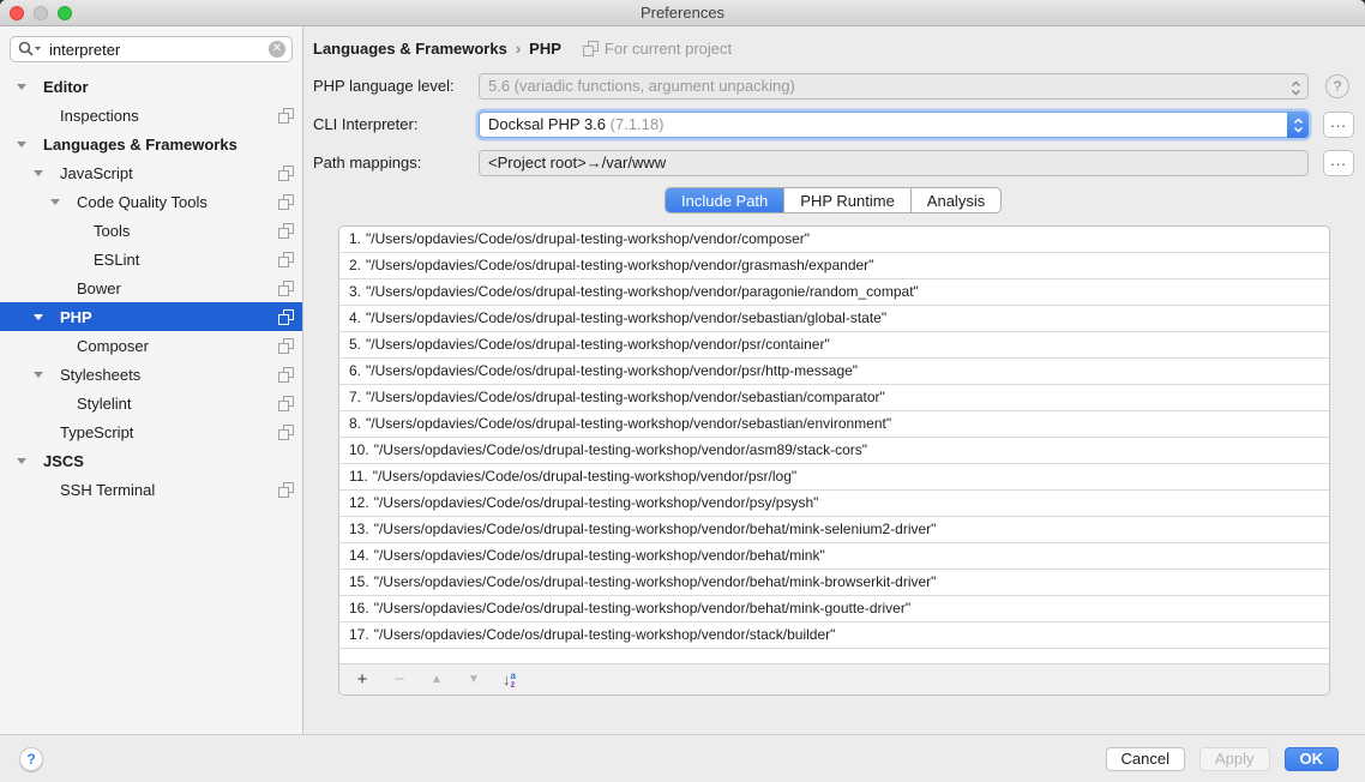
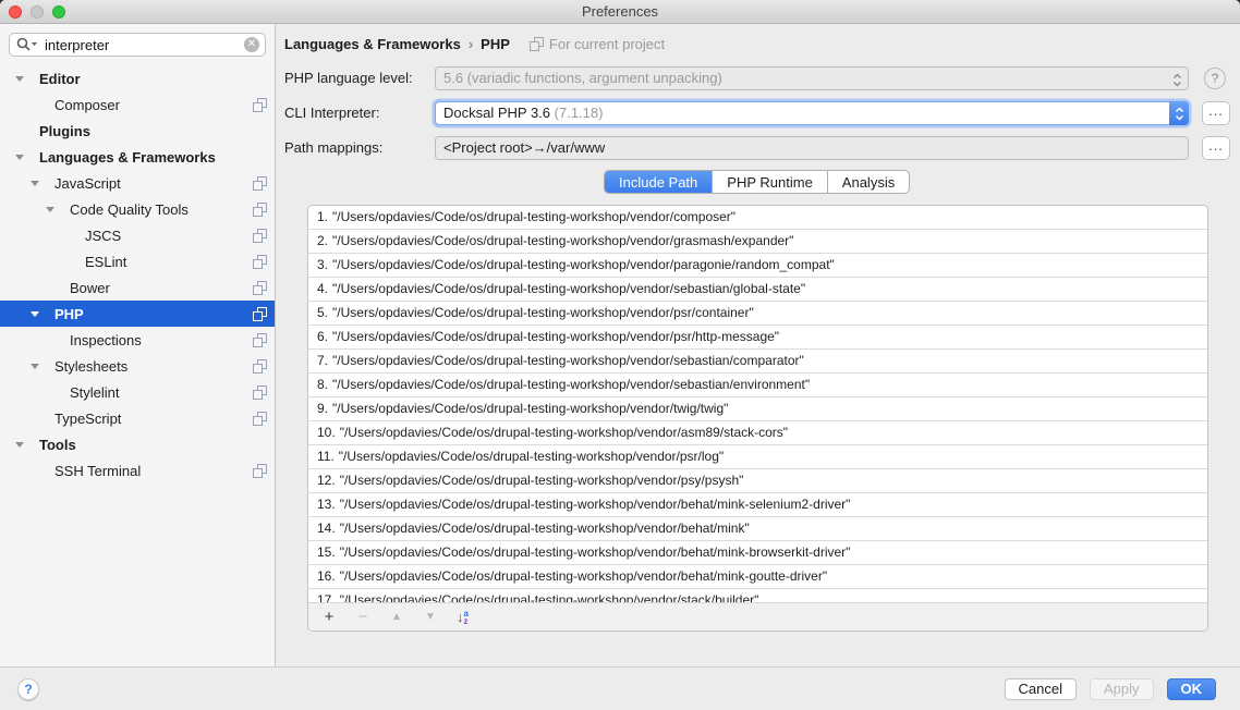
  Preferences
  interpreter
  ✕
  Editor
- Inspections
+ Composer
+ Plugins
  Languages & Frameworks
  JavaScript
  Code Quality Tools
- Tools
+ JSCS
  ESLint
  Bower
  PHP
- Composer
+ Inspections
  Stylesheets
  Stylelint
  TypeScript
- JSCS
+ Tools
  SSH Terminal
  Languages & Frameworks
  ›
  PHP
  For current project
  PHP language level:
  5.6 (variadic functions, argument unpacking)
  ?
  CLI Interpreter:
  Docksal PHP 3.6 (7.1.18)
  ...
  Path mappings:
  <Project root>→/var/www
  ...
  Include Path
  PHP Runtime
  Analysis
  1. "/Users/opdavies/Code/os/drupal-testing-workshop/vendor/composer"
  2. "/Users/opdavies/Code/os/drupal-testing-workshop/vendor/grasmash/expander"
  3. "/Users/opdavies/Code/os/drupal-testing-workshop/vendor/paragonie/random_compat"
  4. "/Users/opdavies/Code/os/drupal-testing-workshop/vendor/sebastian/global-state"
  5. "/Users/opdavies/Code/os/drupal-testing-workshop/vendor/psr/container"
  6. "/Users/opdavies/Code/os/drupal-testing-workshop/vendor/psr/http-message"
  7. "/Users/opdavies/Code/os/drupal-testing-workshop/vendor/sebastian/comparator"
  8. "/Users/opdavies/Code/os/drupal-testing-workshop/vendor/sebastian/environment"
+ 9. "/Users/opdavies/Code/os/drupal-testing-workshop/vendor/twig/twig"
  10. "/Users/opdavies/Code/os/drupal-testing-workshop/vendor/asm89/stack-cors"
  11. "/Users/opdavies/Code/os/drupal-testing-workshop/vendor/psr/log"
  12. "/Users/opdavies/Code/os/drupal-testing-workshop/vendor/psy/psysh"
  13. "/Users/opdavies/Code/os/drupal-testing-workshop/vendor/behat/mink-selenium2-driver"
  14. "/Users/opdavies/Code/os/drupal-testing-workshop/vendor/behat/mink"
  15. "/Users/opdavies/Code/os/drupal-testing-workshop/vendor/behat/mink-browserkit-driver"
  16. "/Users/opdavies/Code/os/drupal-testing-workshop/vendor/behat/mink-goutte-driver"
  17. "/Users/opdavies/Code/os/drupal-testing-workshop/vendor/stack/builder"
  +
  −
  ▲
  ▼
  ↓
  a
  z
  ?
  Cancel
  Apply
  OK
